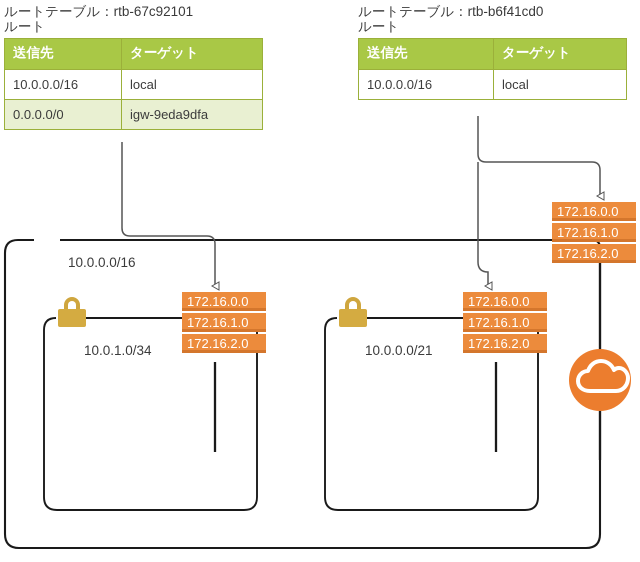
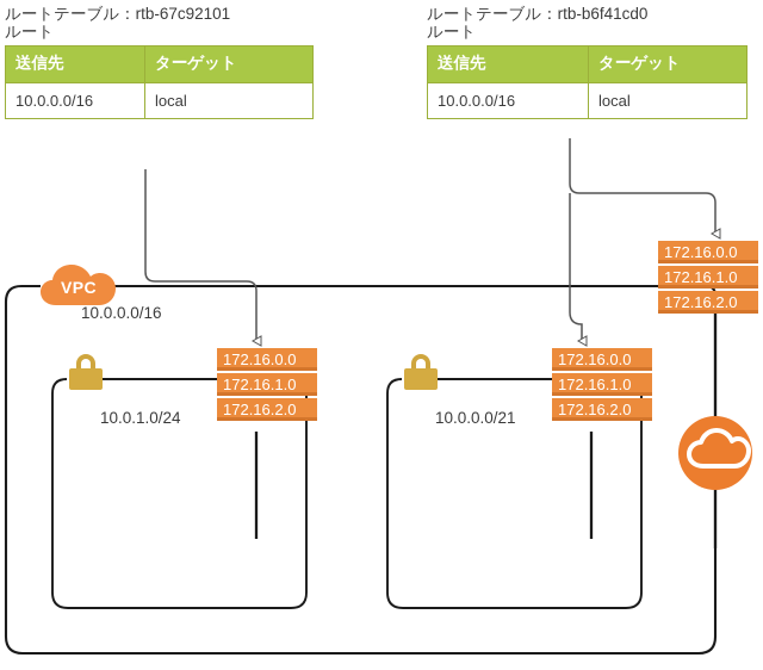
  ルートテーブル：rtb-67c92101
  ルート
  送信先	ターゲット
  10.0.0.0/16	local
- 0.0.0.0/0	igw-9eda9dfa
  ルートテーブル：rtb-b6f41cd0
  ルート
  送信先	ターゲット
  10.0.0.0/16	local
+ VPC
  10.0.0.0/16
- 10.0.1.0/34
+ 10.0.1.0/24
  172.16.0.0
  172.16.1.0
  172.16.2.0
  10.0.0.0/21
  172.16.0.0
  172.16.1.0
  172.16.2.0
  172.16.0.0
  172.16.1.0
  172.16.2.0
